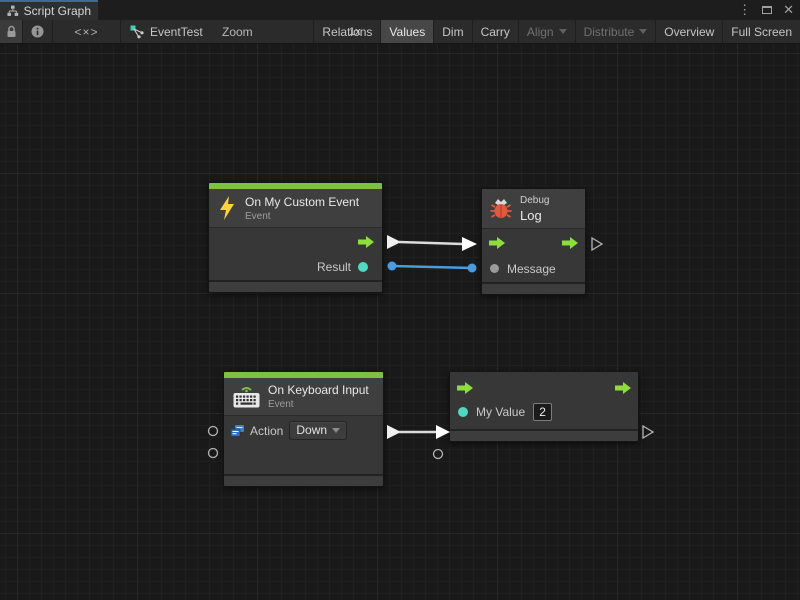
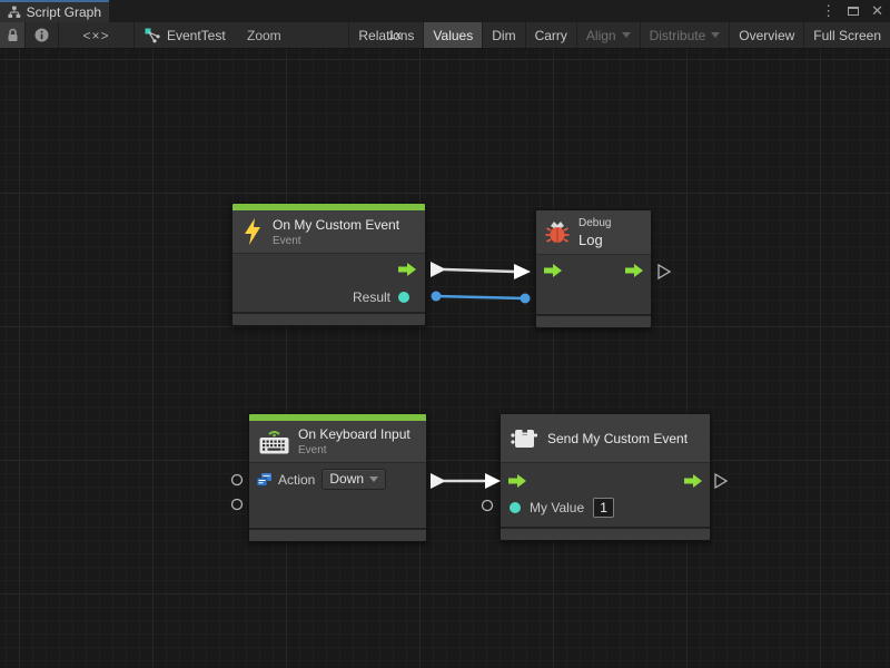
  Script Graph
  ⋮
  ✕
  <×>
  EventTest
  Zoom
  1x
  Relations
  Values
  Dim
  Carry
  Align
  Distribute
  Overview
  Full Screen
  On My Custom Event
  Event
  Result
  Debug
  Log
- Message
  On Keyboard Input
  Event
  Action
  Down
+ Send My Custom Event
  My Value
- 2
+ 1
